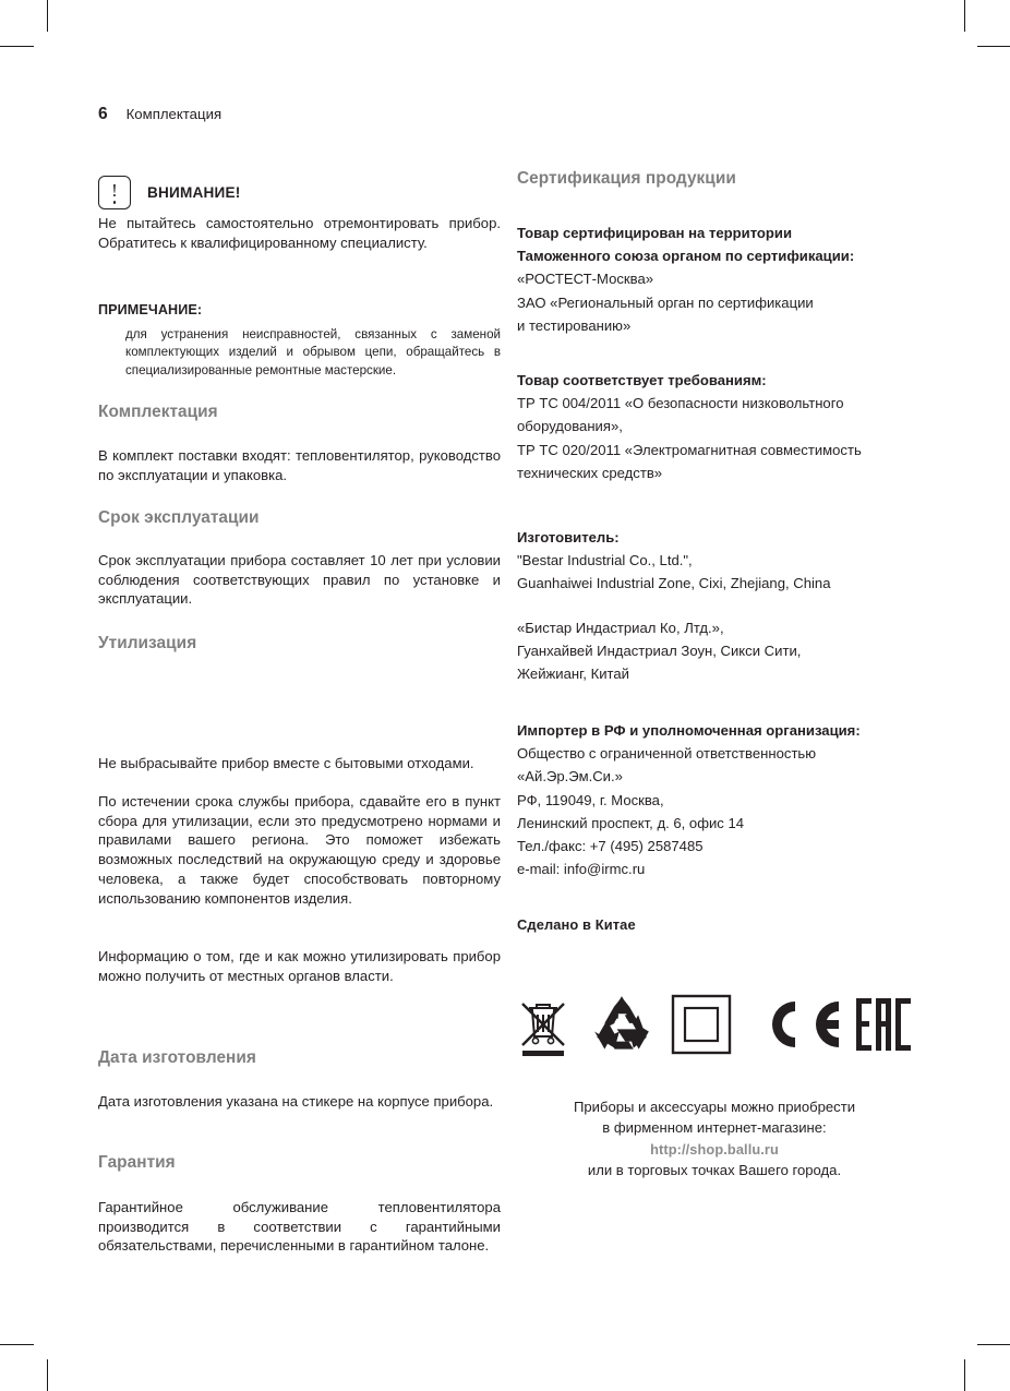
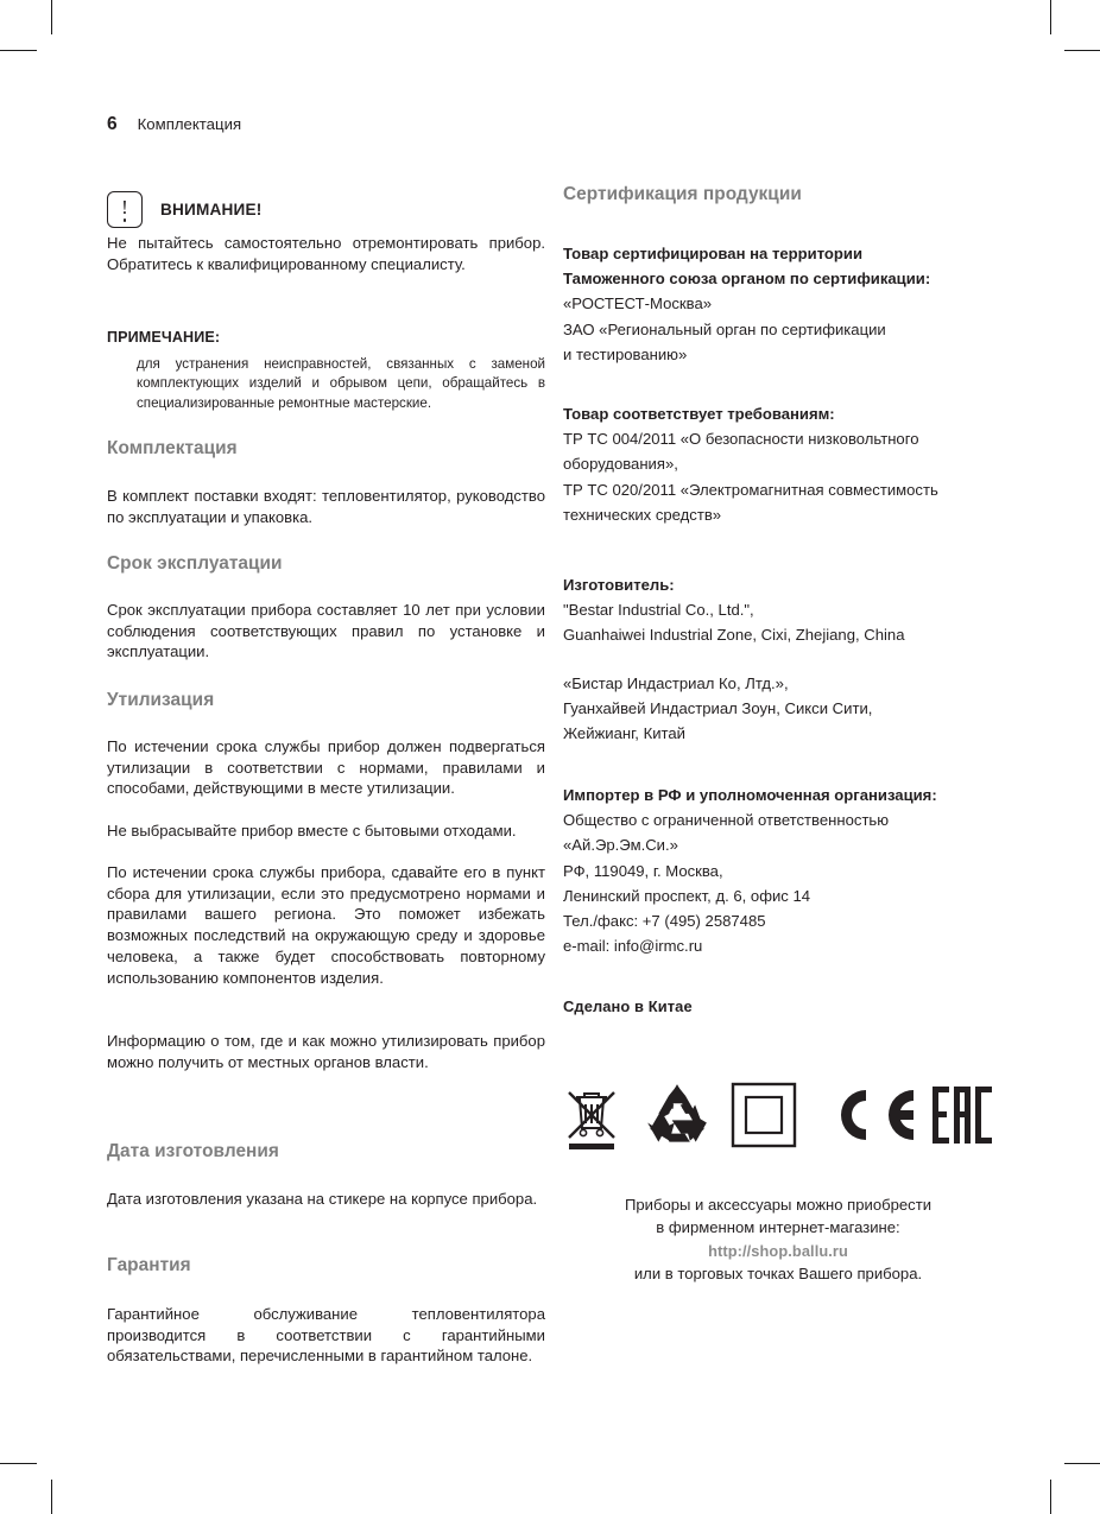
  6
  Комплектация
  !
  ВНИМАНИЕ!
  Не пытайтесь самостоятельно отремонтировать прибор. Обратитесь к квалифицированному специалисту.
  ПРИМЕЧАНИЕ:
  для устранения неисправностей, связанных с заменой комплектующих изделий и обрывом цепи, обращайтесь в специализированные ремонтные мастерские.
  Комплектация
  В комплект поставки входят: тепловентилятор, руководство по эксплуатации и упаковка.
  Срок эксплуатации
  Срок эксплуатации прибора составляет 10 лет при условии соблюдения соответствующих правил по установке и эксплуатации.
  Утилизация
+ По истечении срока службы прибор должен подвергаться утилизации в соответствии с нормами, правилами и способами, действующими в месте утилизации.
  Не выбрасывайте прибор вместе с бытовыми отходами.
  По истечении срока службы прибора, сдавайте его в пункт сбора для утилизации, если это предусмотрено нормами и правилами вашего региона. Это поможет избежать возможных последствий на окружающую среду и здоровье человека, а также будет способствовать повторному использованию компонентов изделия.
  Информацию о том, где и как можно утилизировать прибор можно получить от местных органов власти.
  Дата изготовления
  Дата изготовления указана на стикере на корпусе прибора.
  Гарантия
  Гарантийное обслуживание тепловентилятора производится в соответствии с гарантийными обязательствами, перечисленными в гарантийном талоне.
  Сертификация продукции
  Товар сертифицирован на территории
  Таможенного союза органом по сертификации:
  «РОСТЕСТ-Москва»
  ЗАО «Региональный орган по сертификации
  и тестированию»
  Товар соответствует требованиям:
  ТР ТС 004/2011 «О безопасности низковольтного
  оборудования»,
  ТР ТС 020/2011 «Электромагнитная совместимость
  технических средств»
  Изготовитель:
  "Bestar Industrial Co., Ltd.",
  Guanhaiwei Industrial Zone, Cixi, Zhejiang, China
  «Бистар Индастриал Ко, Лтд.»,
  Гуанхайвей Индастриал Зоун, Сикси Сити,
  Жейжианг, Китай
  Импортер в РФ и уполномоченная организация:
  Общество с ограниченной ответственностью
  «Ай.Эр.Эм.Си.»
  РФ, 119049, г. Москва,
  Ленинский проспект, д. 6, офис 14
  Тел./факс: +7 (495) 2587485
  e-mail: info@irmc.ru
  Сделано в Китае
  Приборы и аксессуары можно приобрести
  в фирменном интернет-магазине:
  http://shop.ballu.ru
- или в торговых точках Вашего города.
+ или в торговых точках Вашего прибора.
